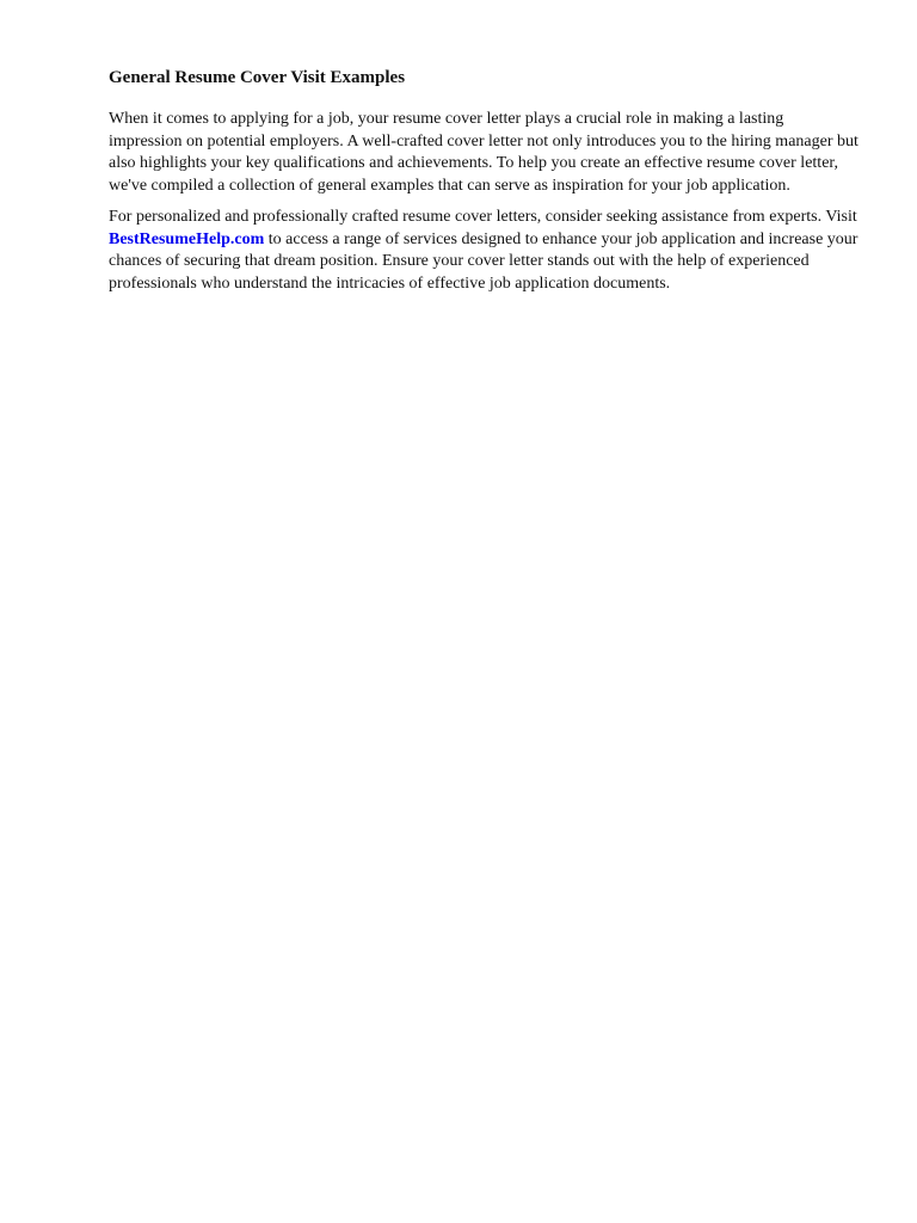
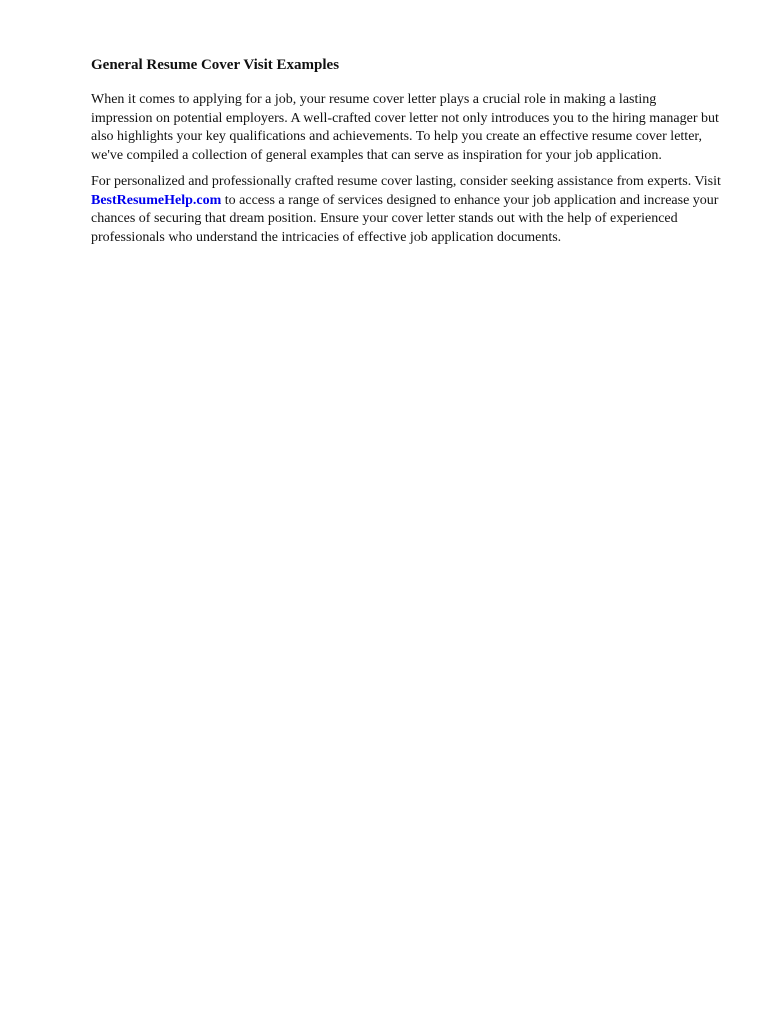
  General Resume Cover Visit Examples
  When it comes to applying for a job, your resume cover letter plays a crucial role in making a lasting impression on potential employers. A well-crafted cover letter not only introduces you to the hiring manager but also highlights your key qualifications and achievements. To help you create an effective resume cover letter, we've compiled a collection of general examples that can serve as inspiration for your job application.
- For personalized and professionally crafted resume cover letters, consider seeking assistance from experts. Visit BestResumeHelp.com to access a range of services designed to enhance your job application and increase your chances of securing that dream position. Ensure your cover letter stands out with the help of experienced professionals who understand the intricacies of effective job application documents.
+ For personalized and professionally crafted resume cover lasting, consider seeking assistance from experts. Visit BestResumeHelp.com to access a range of services designed to enhance your job application and increase your chances of securing that dream position. Ensure your cover letter stands out with the help of experienced professionals who understand the intricacies of effective job application documents.
